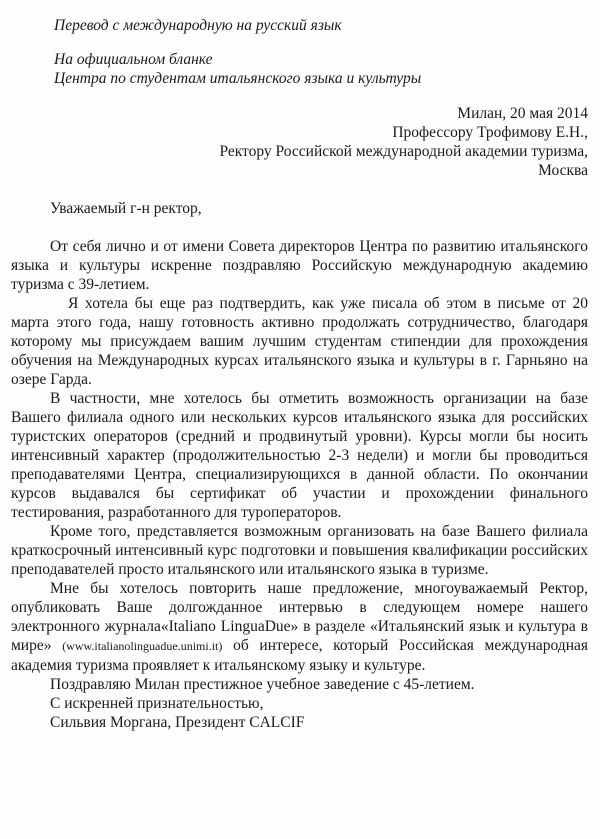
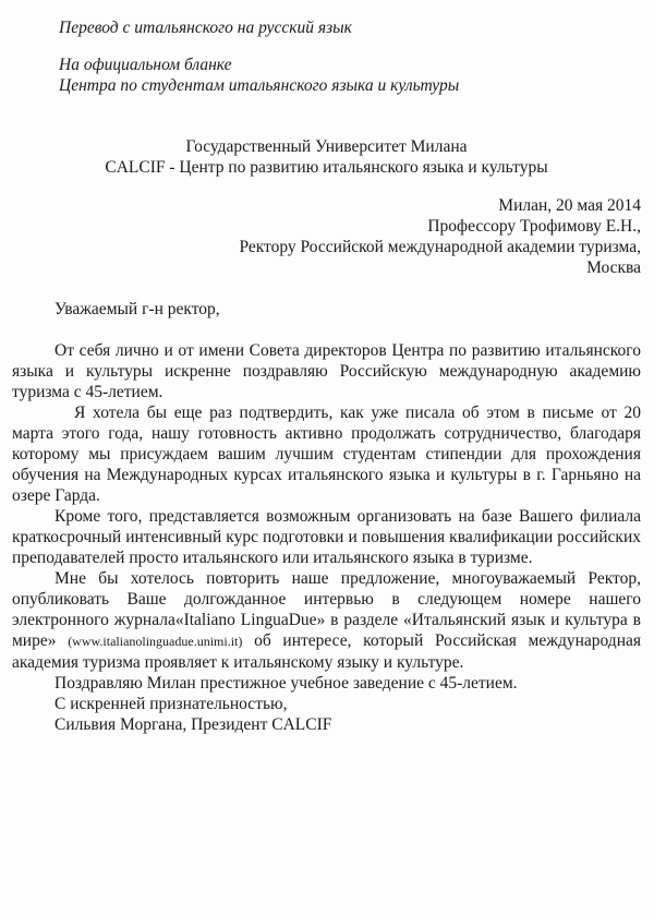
- Перевод с международную на русский язык
+ Перевод с итальянского на русский язык
  На официальном бланке
  Центра по студентам итальянского языка и культуры
+ Государственный Университет Милана
+ CALCIF - Центр по развитию итальянского языка и культуры
  Милан, 20 мая 2014
  Профессору Трофимову Е.Н.,
  Ректору Российской международной академии туризма,
  Москва
  Уважаемый г-н ректор,
- От себя лично и от имени Совета директоров Центра по развитию итальянского языка и культуры искренне поздравляю Российскую международную академию туризма с 39-летием.
+ От себя лично и от имени Совета директоров Центра по развитию итальянского языка и культуры искренне поздравляю Российскую международную академию туризма с 45-летием.
  Я хотела бы еще раз подтвердить, как уже писала об этом в письме от 20 марта этого года, нашу готовность активно продолжать сотрудничество, благодаря которому мы присуждаем вашим лучшим студентам стипендии для прохождения обучения на Международных курсах итальянского языка и культуры в г. Гарньяно на озере Гарда.
- В частности, мне хотелось бы отметить возможность организации на базе Вашего филиала одного или нескольких курсов итальянского языка для российских туристских операторов (средний и продвинутый уровни). Курсы могли бы носить интенсивный характер (продолжительностью 2-3 недели) и могли бы проводиться преподавателями Центра, специализирующихся в данной области. По окончании курсов выдавался бы сертификат об участии и прохождении финального тестирования, разработанного для туроператоров.
  Кроме того, представляется возможным организовать на базе Вашего филиала краткосрочный интенсивный курс подготовки и повышения квалификации российских преподавателей просто итальянского или итальянского языка в туризме.
  Мне бы хотелось повторить наше предложение, многоуважаемый Ректор, опубликовать Ваше долгожданное интервью в следующем номере нашего электронного журнала«Italiano LinguaDue» в разделе «Итальянский язык и культура в мире» (www.italianolinguadue.unimi.it) об интересе, который Российская международная академия туризма проявляет к итальянскому языку и культуре.
  Поздравляю Милан престижное учебное заведение с 45-летием.
  С искренней признательностью,
  Сильвия Моргана, Президент CALCIF
